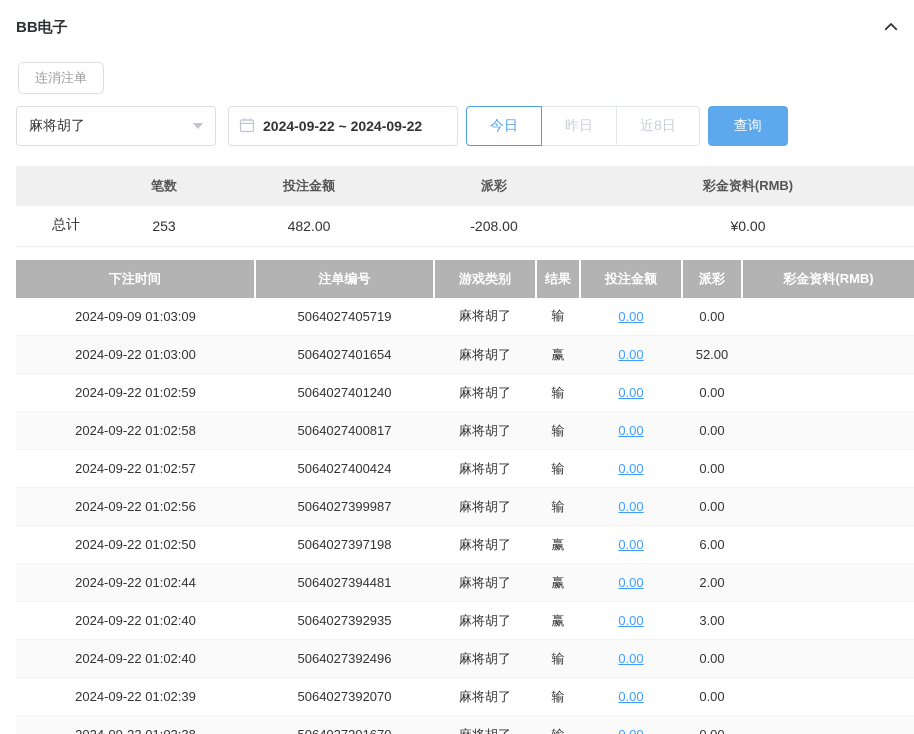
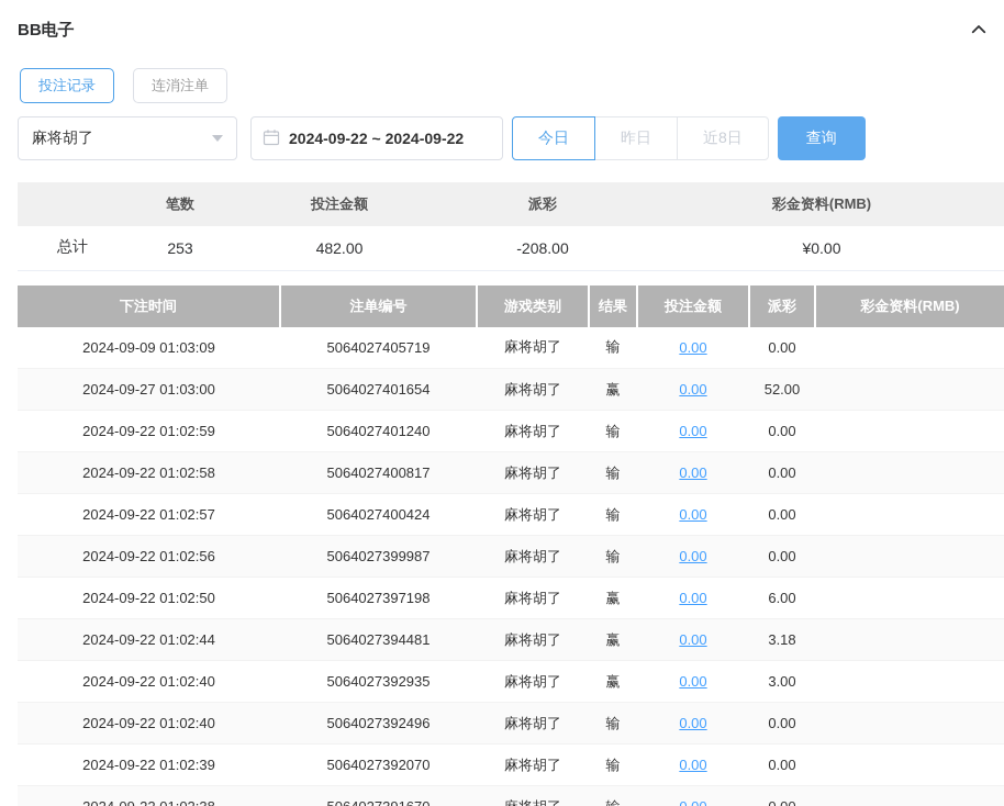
  BB电子
+ 投注记录
  连消注单
  麻将胡了
  2024-09-22 ~ 2024-09-22
  今日
  昨日
  近8日
  查询
  	笔数	投注金额	派彩	彩金资料(RMB)
  总计	253	482.00	-208.00	¥0.00
  下注时间	注单编号	游戏类别	结果	投注金额	派彩	彩金资料(RMB)
  2024-09-09 01:03:09	5064027405719	麻将胡了	输	0.00	0.00
- 2024-09-22 01:03:00	5064027401654	麻将胡了	赢	0.00	52.00
+ 2024-09-27 01:03:00	5064027401654	麻将胡了	赢	0.00	52.00
  2024-09-22 01:02:59	5064027401240	麻将胡了	输	0.00	0.00
  2024-09-22 01:02:58	5064027400817	麻将胡了	输	0.00	0.00
  2024-09-22 01:02:57	5064027400424	麻将胡了	输	0.00	0.00
  2024-09-22 01:02:56	5064027399987	麻将胡了	输	0.00	0.00
  2024-09-22 01:02:50	5064027397198	麻将胡了	赢	0.00	6.00
- 2024-09-22 01:02:44	5064027394481	麻将胡了	赢	0.00	2.00
+ 2024-09-22 01:02:44	5064027394481	麻将胡了	赢	0.00	3.18
  2024-09-22 01:02:40	5064027392935	麻将胡了	赢	0.00	3.00
  2024-09-22 01:02:40	5064027392496	麻将胡了	输	0.00	0.00
  2024-09-22 01:02:39	5064027392070	麻将胡了	输	0.00	0.00
